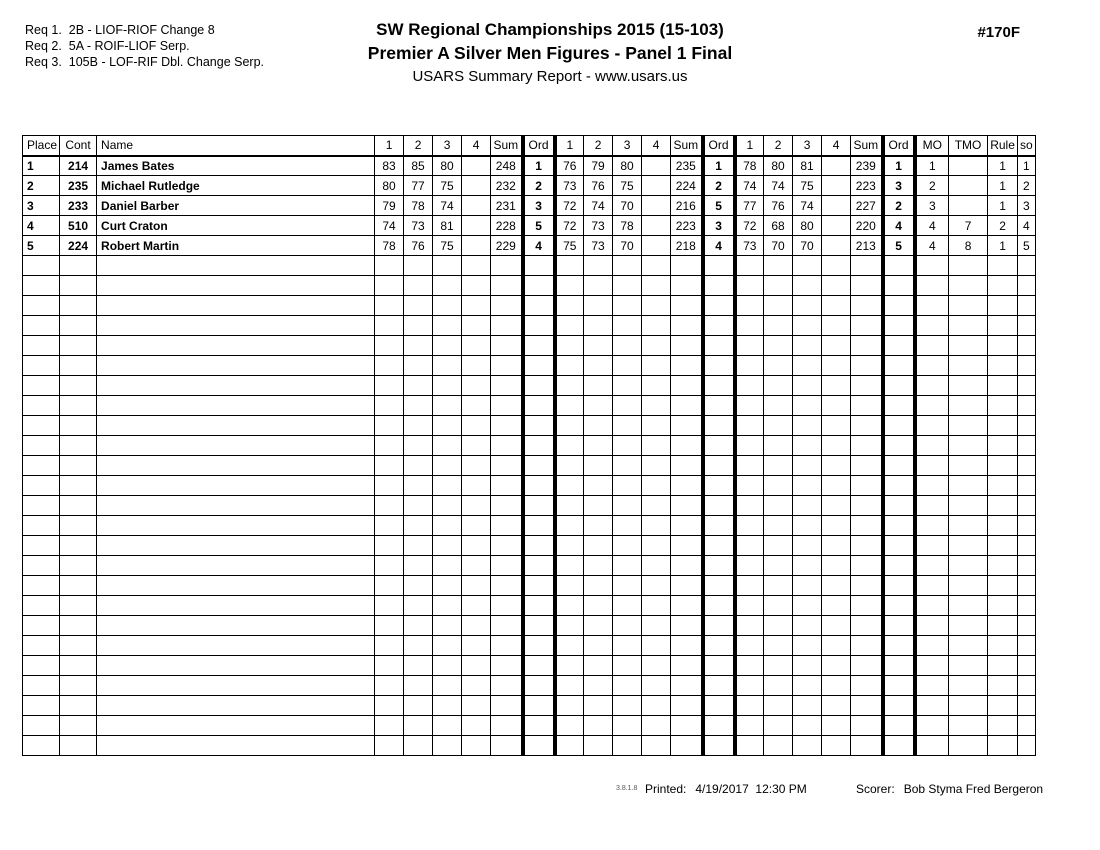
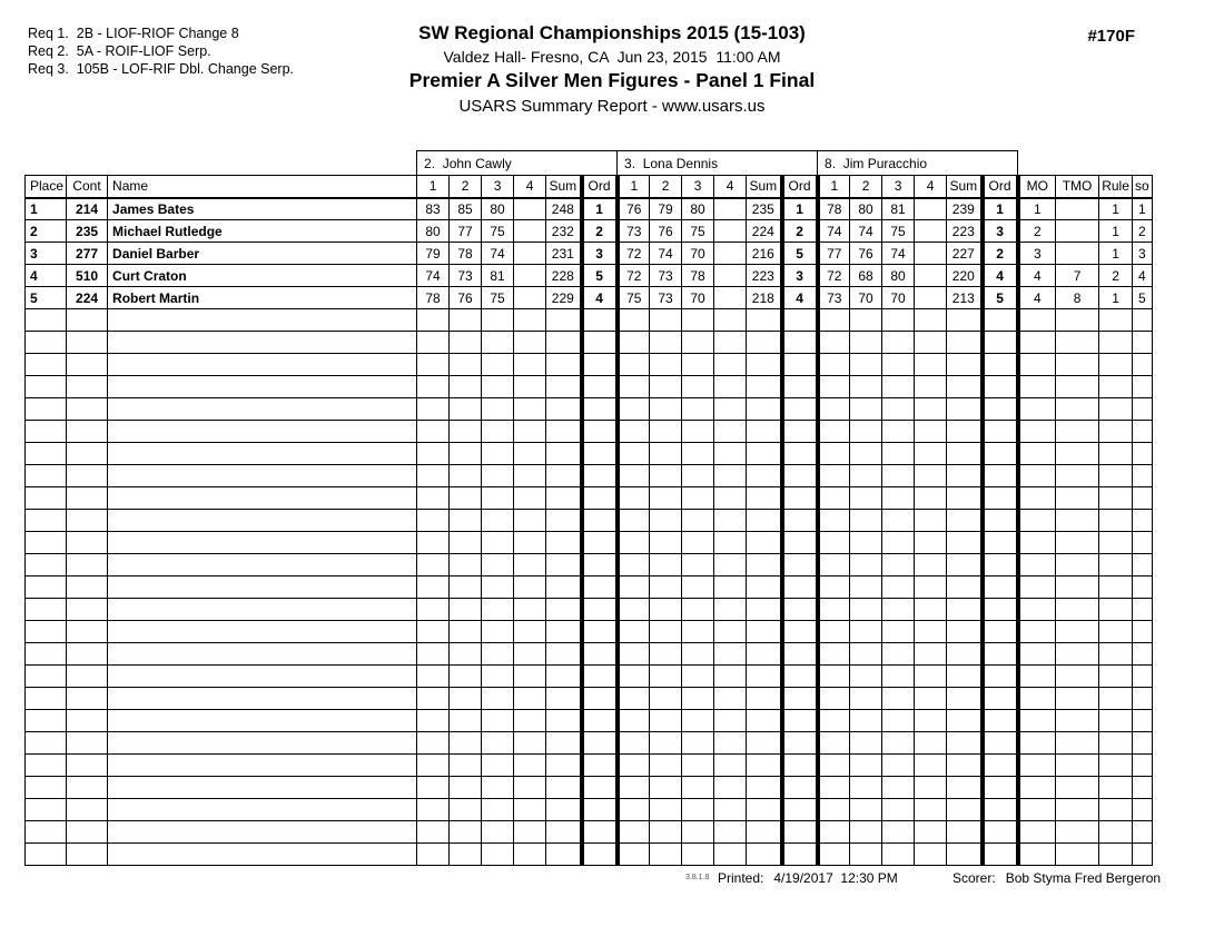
  Req 1. 2B - LIOF-RIOF Change 8
  Req 2. 5A - ROIF-LIOF Serp.
  Req 3. 105B - LOF-RIF Dbl. Change Serp.
  SW Regional Championships 2015 (15-103)
+ Valdez Hall- Fresno, CA Jun 23, 2015 11:00 AM
  Premier A Silver Men Figures - Panel 1 Final
  USARS Summary Report - www.usars.us
  #170F
+ 	2. John Cawly	3. Lona Dennis	8. Jim Puracchio
  Place	Cont	Name	1	2	3	4	Sum	Ord	1	2	3	4	Sum	Ord	1	2	3	4	Sum	Ord	MO	TMO	Rule	so
  1	214	James Bates	83	85	80		248	1	76	79	80		235	1	78	80	81		239	1	1		1	1
  2	235	Michael Rutledge	80	77	75		232	2	73	76	75		224	2	74	74	75		223	3	2		1	2
- 3	233	Daniel Barber	79	78	74		231	3	72	74	70		216	5	77	76	74		227	2	3		1	3
+ 3	277	Daniel Barber	79	78	74		231	3	72	74	70		216	5	77	76	74		227	2	3		1	3
  4	510	Curt Craton	74	73	81		228	5	72	73	78		223	3	72	68	80		220	4	4	7	2	4
  5	224	Robert Martin	78	76	75		229	4	75	73	70		218	4	73	70	70		213	5	4	8	1	5
  Printed: 4/19/2017 12:30 PM
  Scorer: Bob Styma Fred Bergeron
